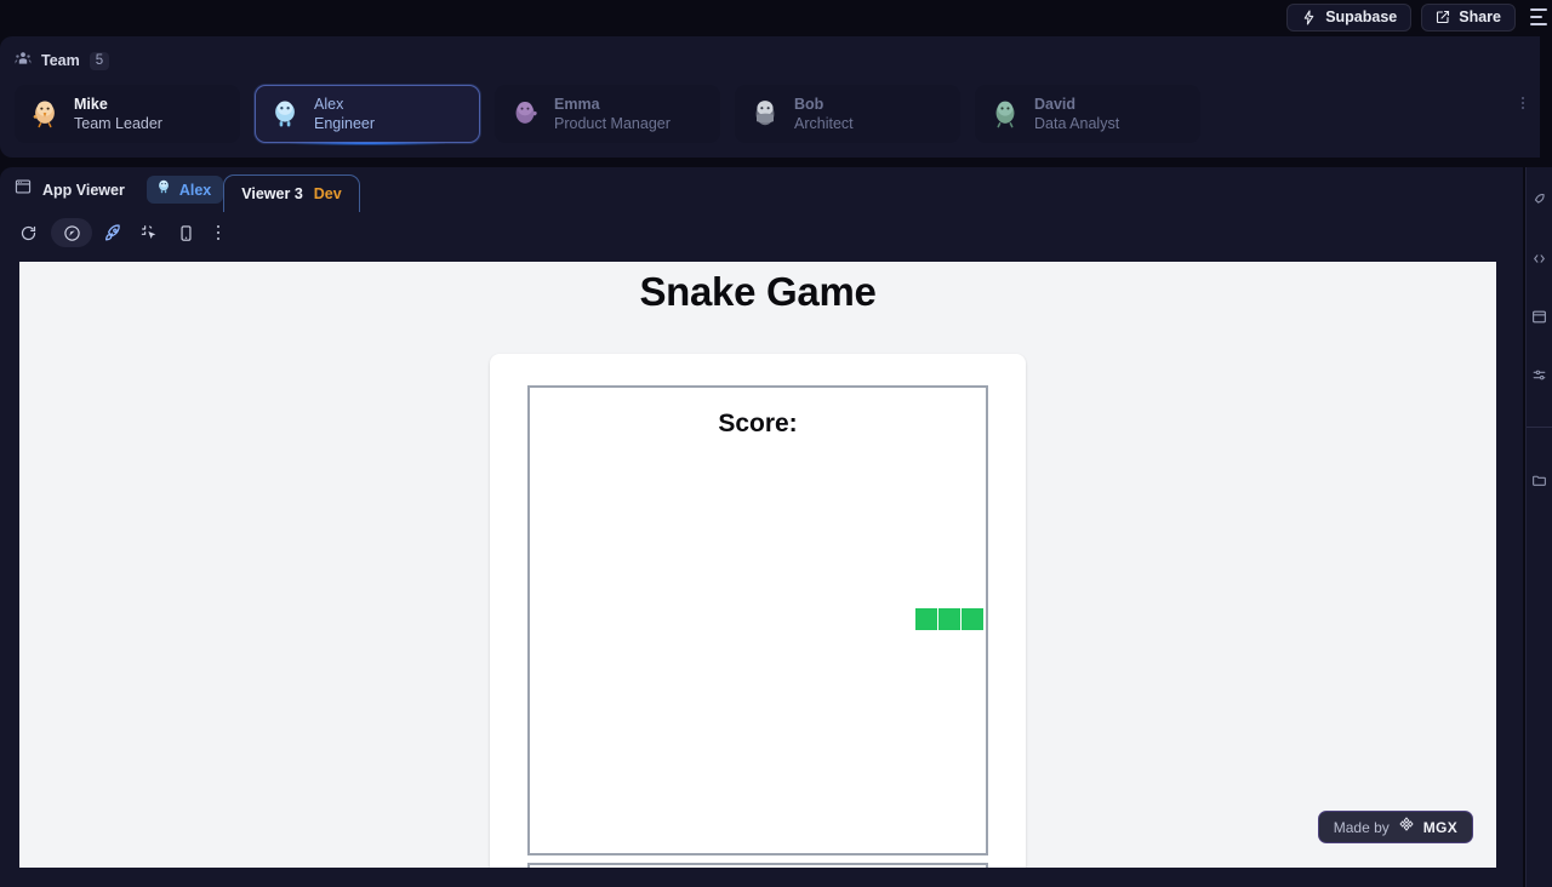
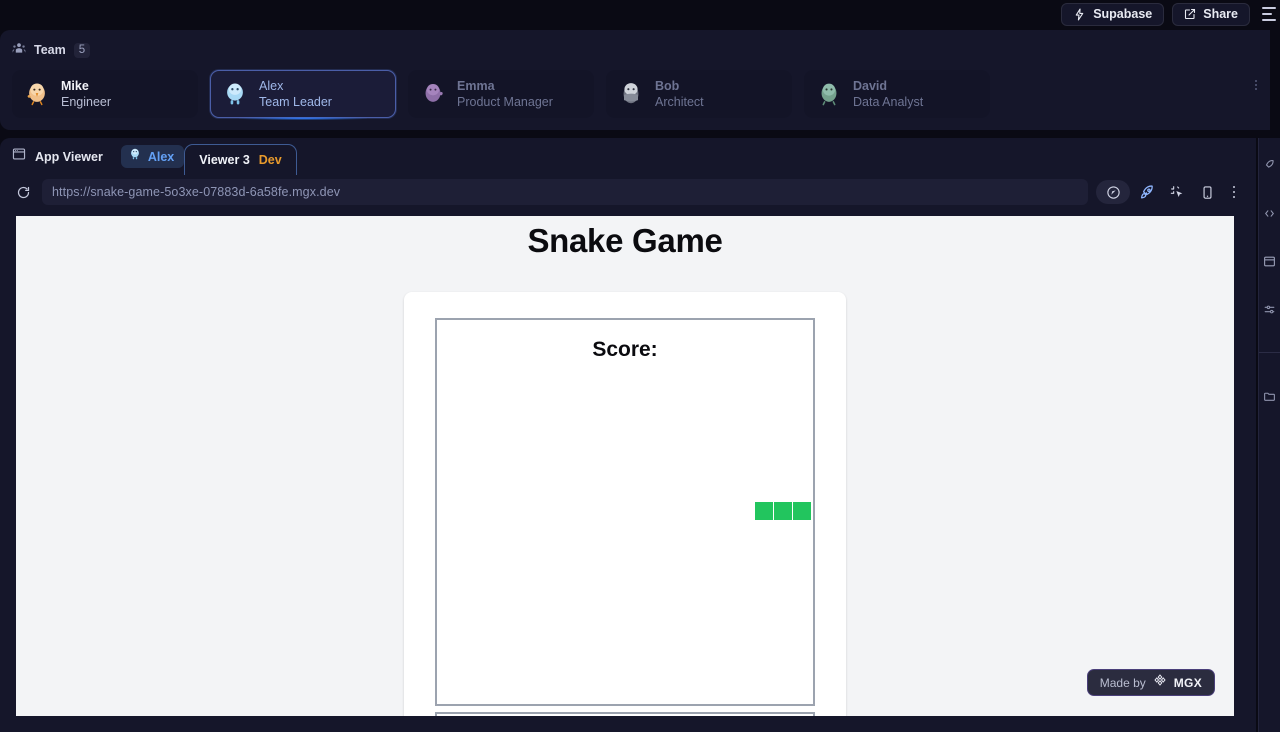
  Supabase
  Share
  Team
  5
  Mike
- Team Leader
+ Engineer
  Alex
- Engineer
+ Team Leader
  Emma
  Product Manager
  Bob
  Architect
  David
  Data Analyst
  App Viewer
  Alex
  Viewer 3
  Dev
+ https://snake-game-5o3xe-07883d-6a58fe.mgx.dev
  Snake Game
  Score:
  Made by
  MGX
